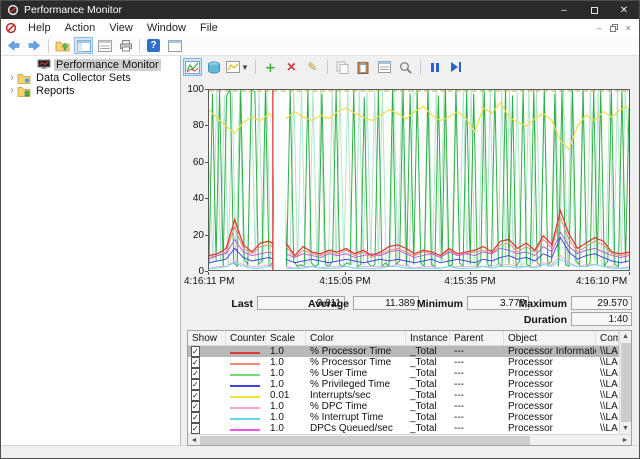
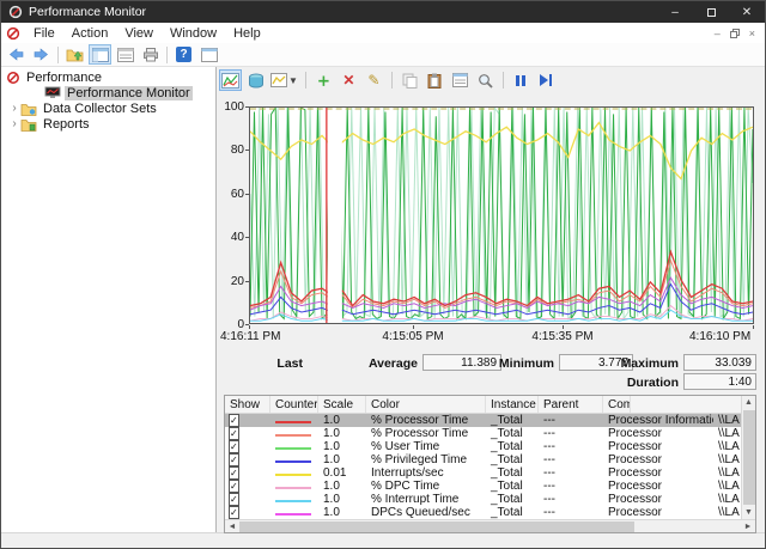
  Performance Monitor
  –
  ✕
- Help
+ File
  Action
  View
  Window
- File
+ Help
  –
  ×
  ?
+ Performance
  Performance Monitor
  ›
  Data Collector Sets
  ›
  Reports
  ▼
  ＋
  ✕
  ✎
  100
  80
  60
  40
  20
  0
  4:16:11 PM
  4:15:05 PM
  4:15:35 PM
  4:16:10 PM
  Last
- 9.811
  Average
  11.389
  Minimum
  3.777
  Maximum
- 29.570
+ 33.039
  Duration
  1:40
  Show
  Counter
  Scale
  Color
  Instance
  Parent
- Object
  ✓
  1.0
  % Processor Time
  _Total
  ---
  Processor Informati
  \\LA
  ✓
  1.0
  % Processor Time
  _Total
  ---
  Processor
  \\LA
  ✓
  1.0
  % User Time
  _Total
  ---
  Processor
  \\LA
  ✓
  1.0
  % Privileged Time
  _Total
  ---
  Processor
  \\LA
  ✓
  0.01
  Interrupts/sec
  _Total
  ---
  Processor
  \\LA
  ✓
  1.0
  % DPC Time
  _Total
  ---
  Processor
  \\LA
  ✓
  1.0
  % Interrupt Time
  _Total
  ---
  Processor
  \\LA
  ✓
  1.0
  DPCs Queued/sec
  _Total
  ---
  Processor
  \\LA
